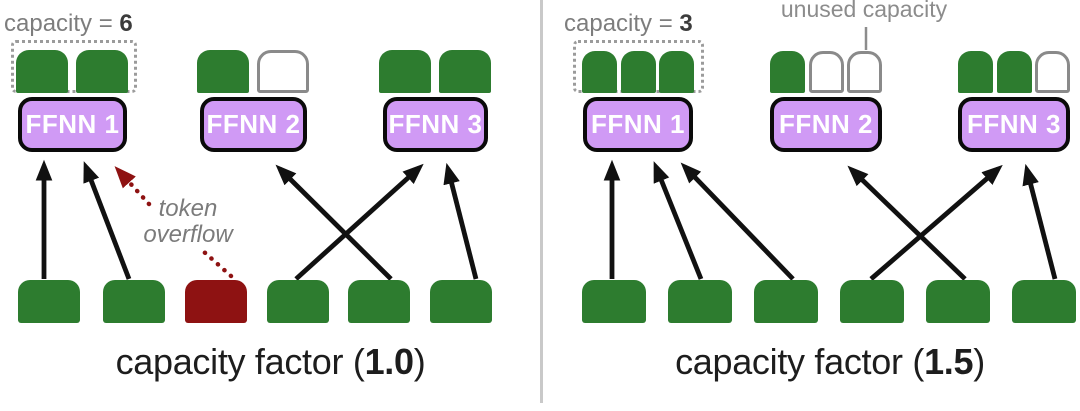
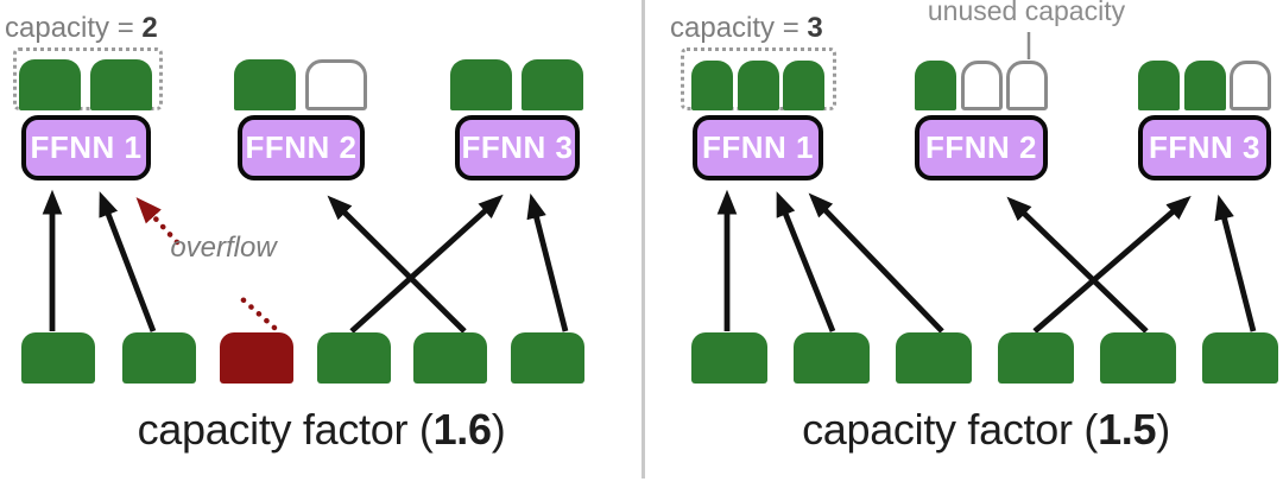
- capacity = 6
+ capacity = 2
  FFNN 1
  FFNN 2
  FFNN 3
- token
  overflow
- capacity factor (1.0)
+ capacity factor (1.6)
  capacity = 3
  unused capacity
  FFNN 1
  FFNN 2
  FFNN 3
  capacity factor (1.5)
